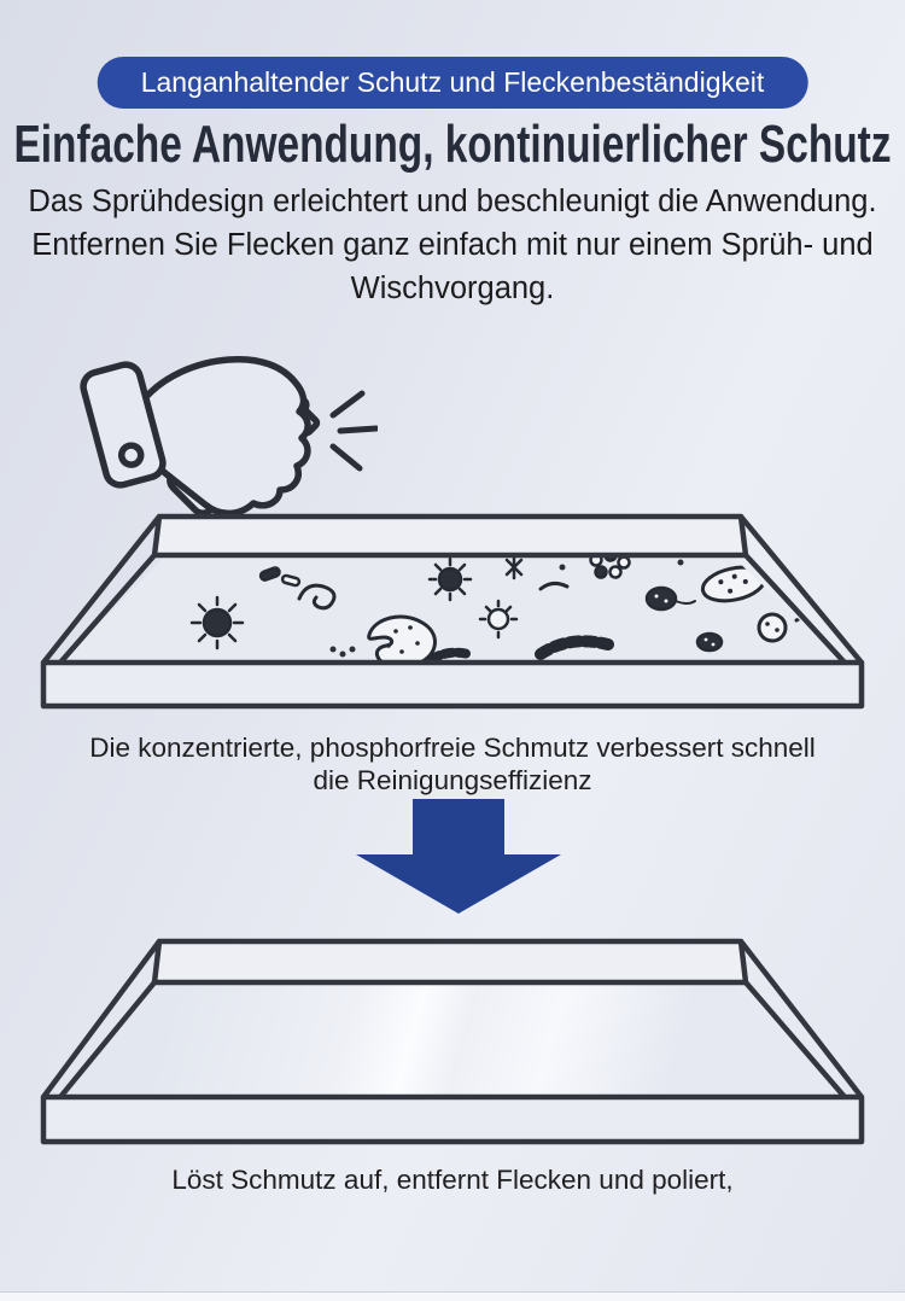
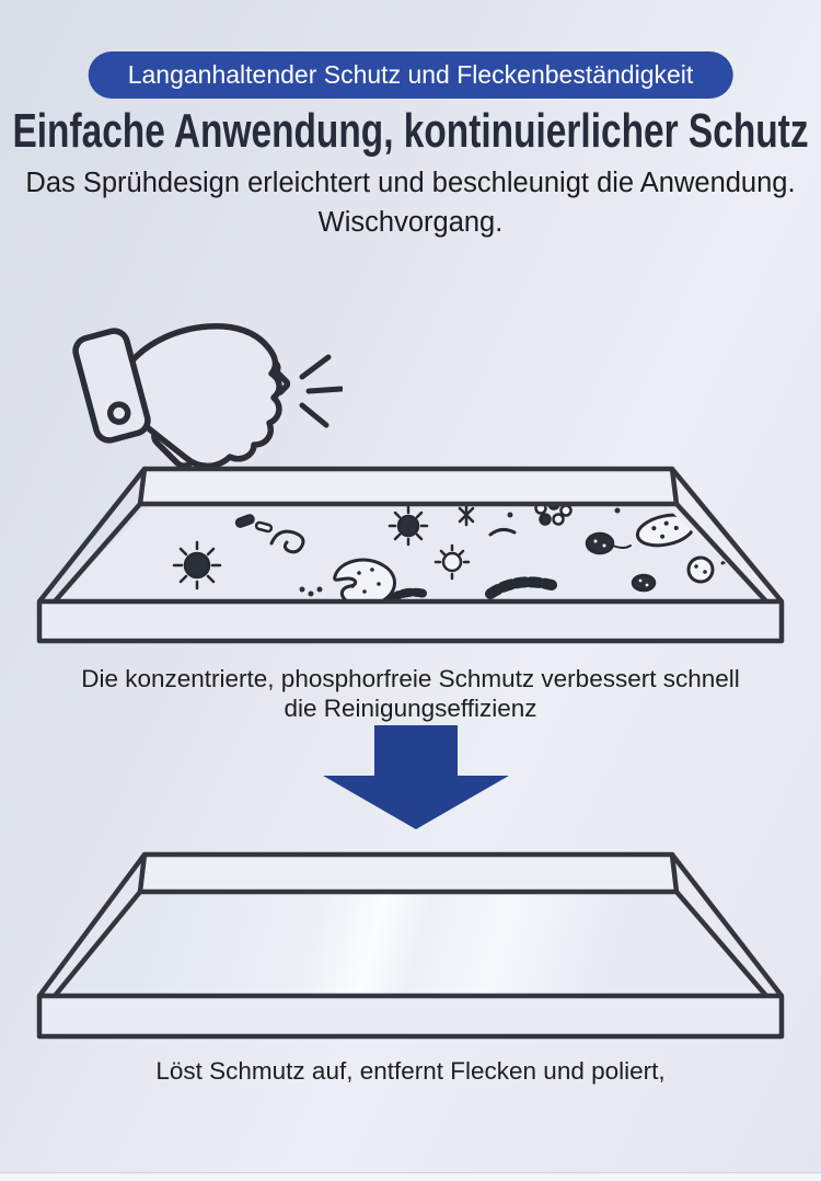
  Langanhaltender Schutz und Fleckenbeständigkeit
  Einfache Anwendung, kontinuierlicher Schutz
  Das Sprühdesign erleichtert und beschleunigt die Anwendung.
- Entfernen Sie Flecken ganz einfach mit nur einem Sprüh- und
  Wischvorgang.
  Die konzentrierte, phosphorfreie Schmutz verbessert schnell
  die Reinigungseffizienz
  Löst Schmutz auf, entfernt Flecken und poliert,
